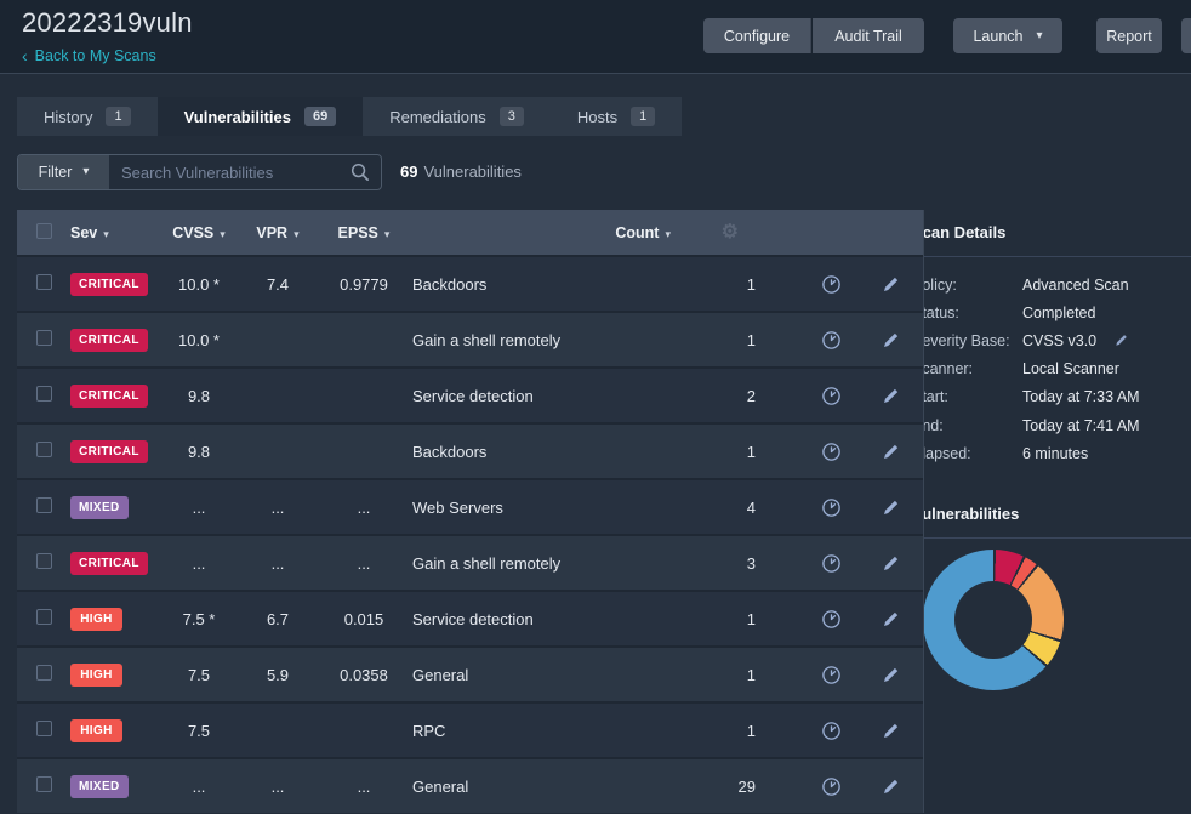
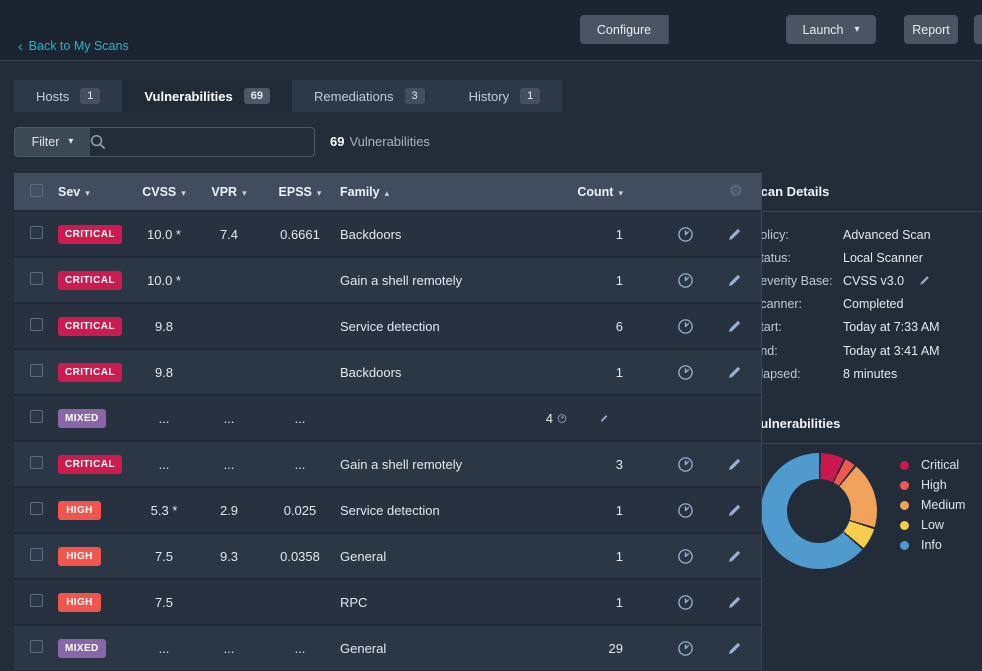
- 20222319vuln
  ‹
  Back to My Scans
  Configure
- Audit Trail
  Launch
  ▾
  Report
- History
+ Hosts
  1
  Vulnerabilities
  69
  Remediations
  3
- Hosts
+ History
  1
  Filter
  ▾
- Search Vulnerabilities
  69 Vulnerabilities
  Sev ▾
  CVSS ▾
  VPR ▾
  EPSS ▾
+ Family ▴
  Count ▾
  ⚙
  CRITICAL
  10.0 *
  7.4
- 0.9779
+ 0.6661
  Backdoors
  1
  CRITICAL
  10.0 *
  Gain a shell remotely
  1
  CRITICAL
  9.8
  Service detection
- 2
+ 6
  CRITICAL
  9.8
  Backdoors
  1
  MIXED
  ...
  ...
  ...
- Web Servers
  4
  CRITICAL
  ...
  ...
  ...
  Gain a shell remotely
  3
  HIGH
- 7.5 *
+ 5.3 *
- 6.7
+ 2.9
- 0.015
+ 0.025
  Service detection
  1
  HIGH
  7.5
- 5.9
+ 9.3
  0.0358
  General
  1
  HIGH
  7.5
  RPC
  1
  MIXED
  ...
  ...
  ...
  General
  29
  can Details
  olicy:
  Advanced Scan
  tatus:
- Completed
+ Local Scanner
  everity Base:
  CVSS v3.0
  canner:
- Local Scanner
+ Completed
  tart:
  Today at 7:33 AM
  nd:
- Today at 7:41 AM
+ Today at 3:41 AM
  lapsed:
- 6 minutes
+ 8 minutes
  ulnerabilities
+ Critical
+ High
+ Medium
+ Low
+ Info
